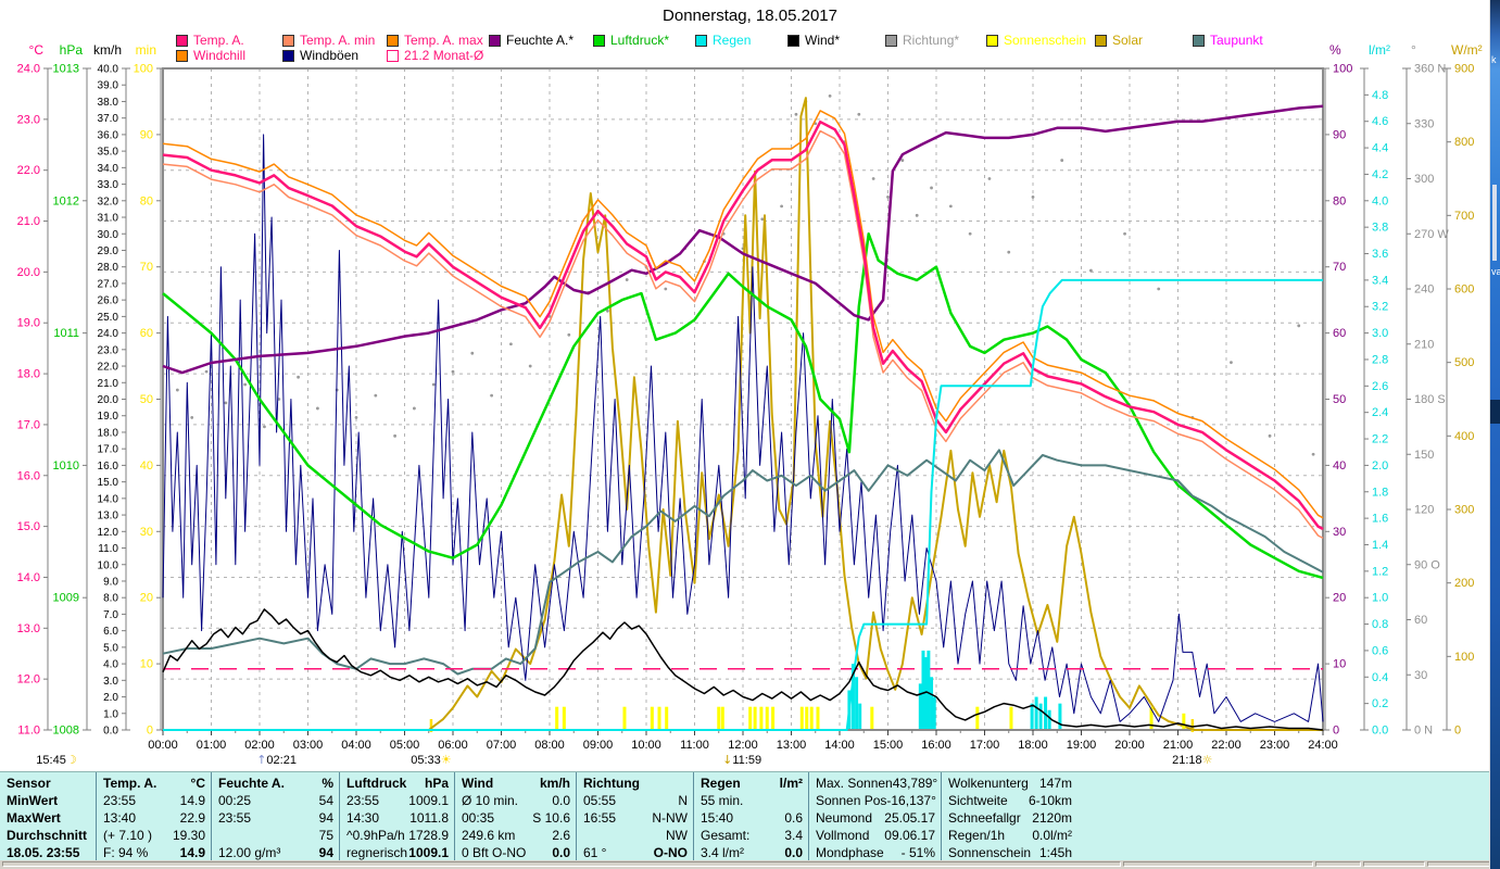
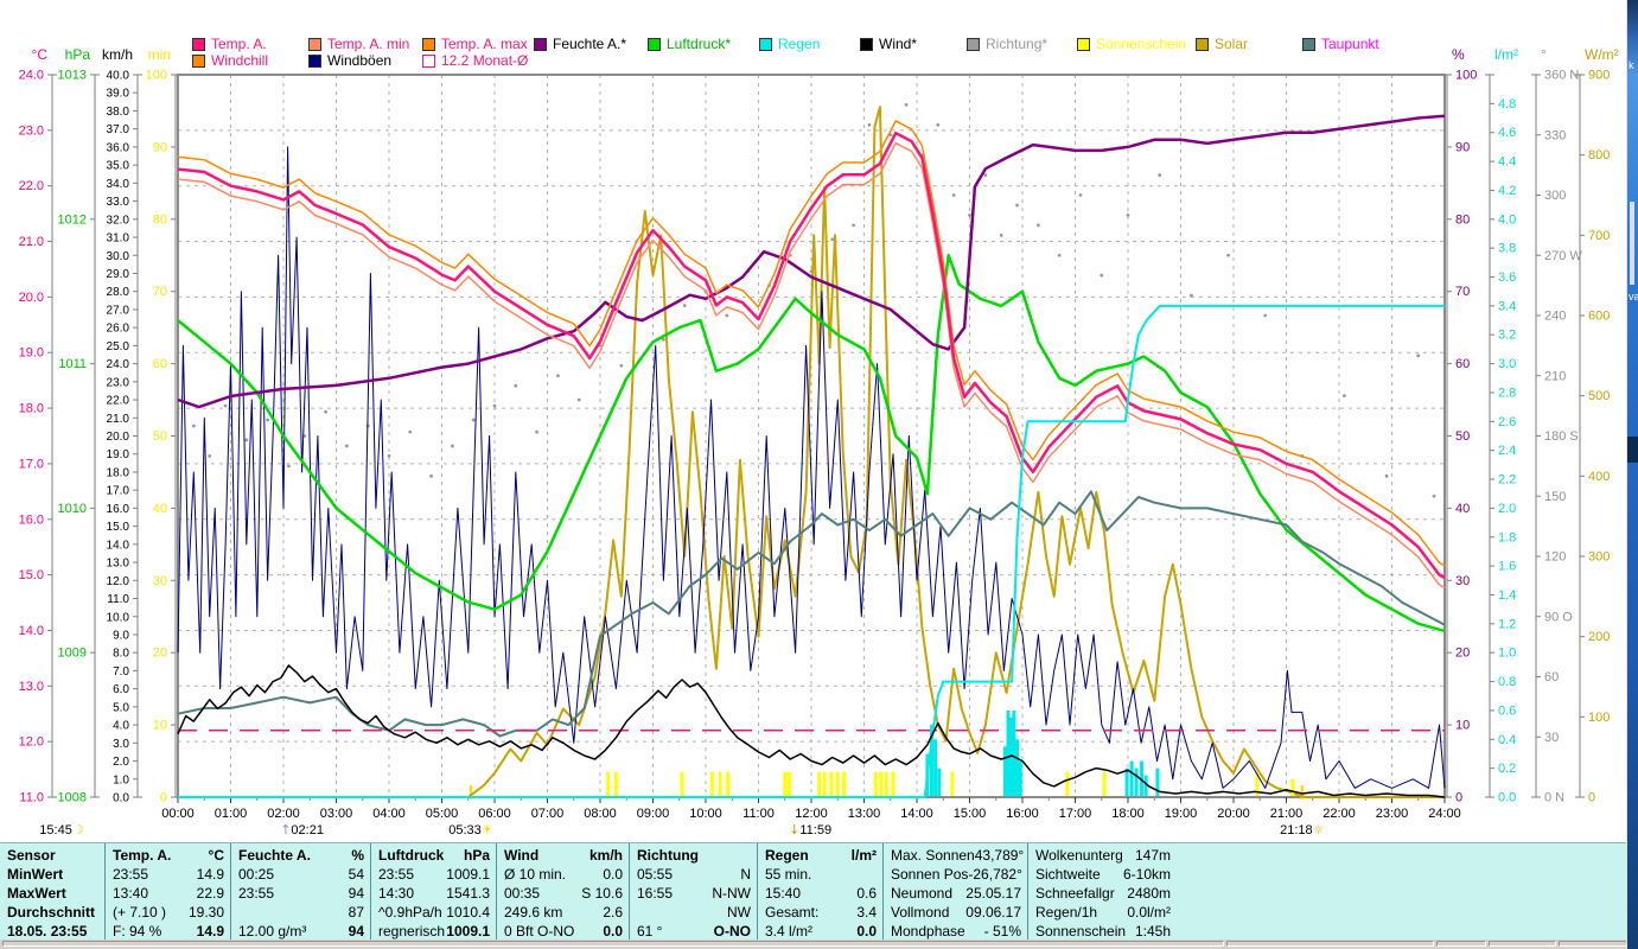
- Donnerstag, 18.05.2017
  Temp. A.
  Temp. A. min
  Temp. A. max
  Feuchte A.*
  Luftdruck*
  Regen
  Wind*
  Richtung*
  Sonnenschein
  Solar
  Taupunkt
  Windchill
  Windböen
- 21.2 Monat-Ø
+ 12.2 Monat-Ø
  °C
  24.0
  23.0
  22.0
  21.0
  20.0
  19.0
  18.0
  17.0
  16.0
  15.0
  14.0
  13.0
  12.0
  11.0
  hPa
  1013
  1012
  1011
  1010
  1009
  1008
  km/h
  40.0
  39.0
  38.0
  37.0
  36.0
  35.0
  34.0
  33.0
  32.0
  31.0
  30.0
  29.0
  28.0
  27.0
  26.0
  25.0
  24.0
  23.0
  22.0
  21.0
  20.0
  19.0
  18.0
  17.0
  16.0
  15.0
  14.0
  13.0
  12.0
  11.0
  10.0
  9.0
  8.0
  7.0
  6.0
  5.0
  4.0
  3.0
  2.0
  1.0
  0.0
  min
  100
  90
  80
  70
  60
  50
  40
  30
  20
  10
  0
  %
  100
  90
  80
  70
  60
  50
  40
  30
  20
  10
  0
  l/m²
  4.8
  4.6
  4.4
  4.2
  4.0
  3.8
  3.6
  3.4
  3.2
  3.0
  2.8
  2.6
  2.4
  2.2
  2.0
  1.8
  1.6
  1.4
  1.2
  1.0
  0.8
  0.6
  0.4
  0.2
  0.0
  °
  360 N
  330
  300
  270 W
  240
  210
  180 S
  150
  120
  90 O
  60
  30
  0 N
  W/m²
  900
  800
  700
  600
  500
  400
  300
  200
  100
  0
  00:00
  01:00
  02:00
  03:00
  04:00
  05:00
  06:00
  07:00
  08:00
  09:00
  10:00
  11:00
  12:00
  13:00
  14:00
  15:00
  16:00
  17:00
  18:00
  19:00
  20:00
  21:00
  22:00
  23:00
  24:00
  15:45☽
  ↑02:21
  05:33☀
  ↓11:59
  21:18☼
  Sensor
  MinWert
  MaxWert
  Durchschnitt
  18.05. 23:55
  Temp. A.
  °C
  23:55
  14.9
  13:40
  22.9
  (+ 7.10 )
  19.30
  F: 94 %
  14.9
  Feuchte A.
  %
  00:25
  54
  23:55
  94
- 75
+ 87
  12.00 g/m³
  94
  Luftdruck
  hPa
  23:55
  1009.1
  14:30
- 1011.8
+ 1541.3
  ^0.9hPa/h
- 1728.9
+ 1010.4
  regnerisch
  1009.1
  Wind
  km/h
  Ø 10 min.
  0.0
  00:35
  S 10.6
  249.6 km
  2.6
  0 Bft O-NO
  0.0
  Richtung
  05:55
  N
  16:55
  N-NW
  NW
  61 °
  O-NO
  Regen
  l/m²
  55 min.
  15:40
  0.6
  Gesamt:
  3.4
  3.4 l/m²
  0.0
  Max. Sonnen
  43,789°
  Sonnen Pos
- -16,137°
+ -26,782°
  Neumond
  25.05.17
  Vollmond
  09.06.17
  Mondphase
  - 51%
  Wolkenunterg
  147m
  Sichtweite
  6-10km
  Schneefallgr
- 2120m
+ 2480m
  Regen/1h
  0.0l/m²
  Sonnenschein
  1:45h
  k
  va
